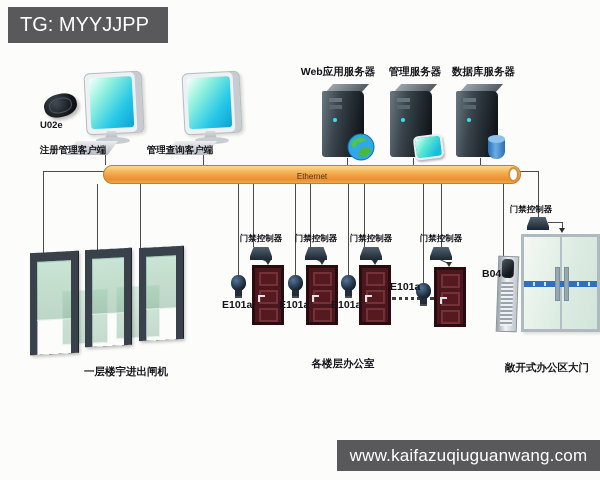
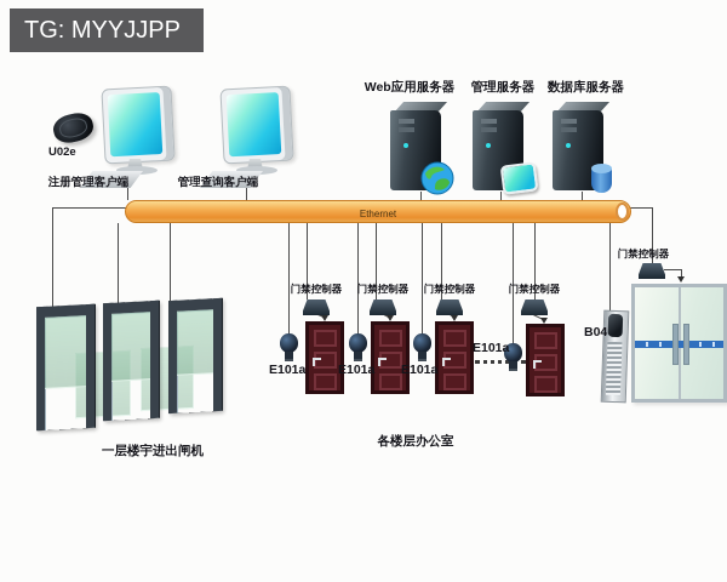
  TG: MYYJJPP
  Ethernet
  U02e
  注册管理客户端
  管理查询客户端
  Web应用服务器
  管理服务器
  数据库服务器
  门禁控制器
  E101a
  门禁控制器
  E101a
  门禁控制器
  E101a
  门禁控制器
  E101a
  一层楼宇进出闸机
  门禁控制器
  B04
  各楼层办公室
- 敞开式办公区大门
- www.kaifazuqiuguanwang.com
